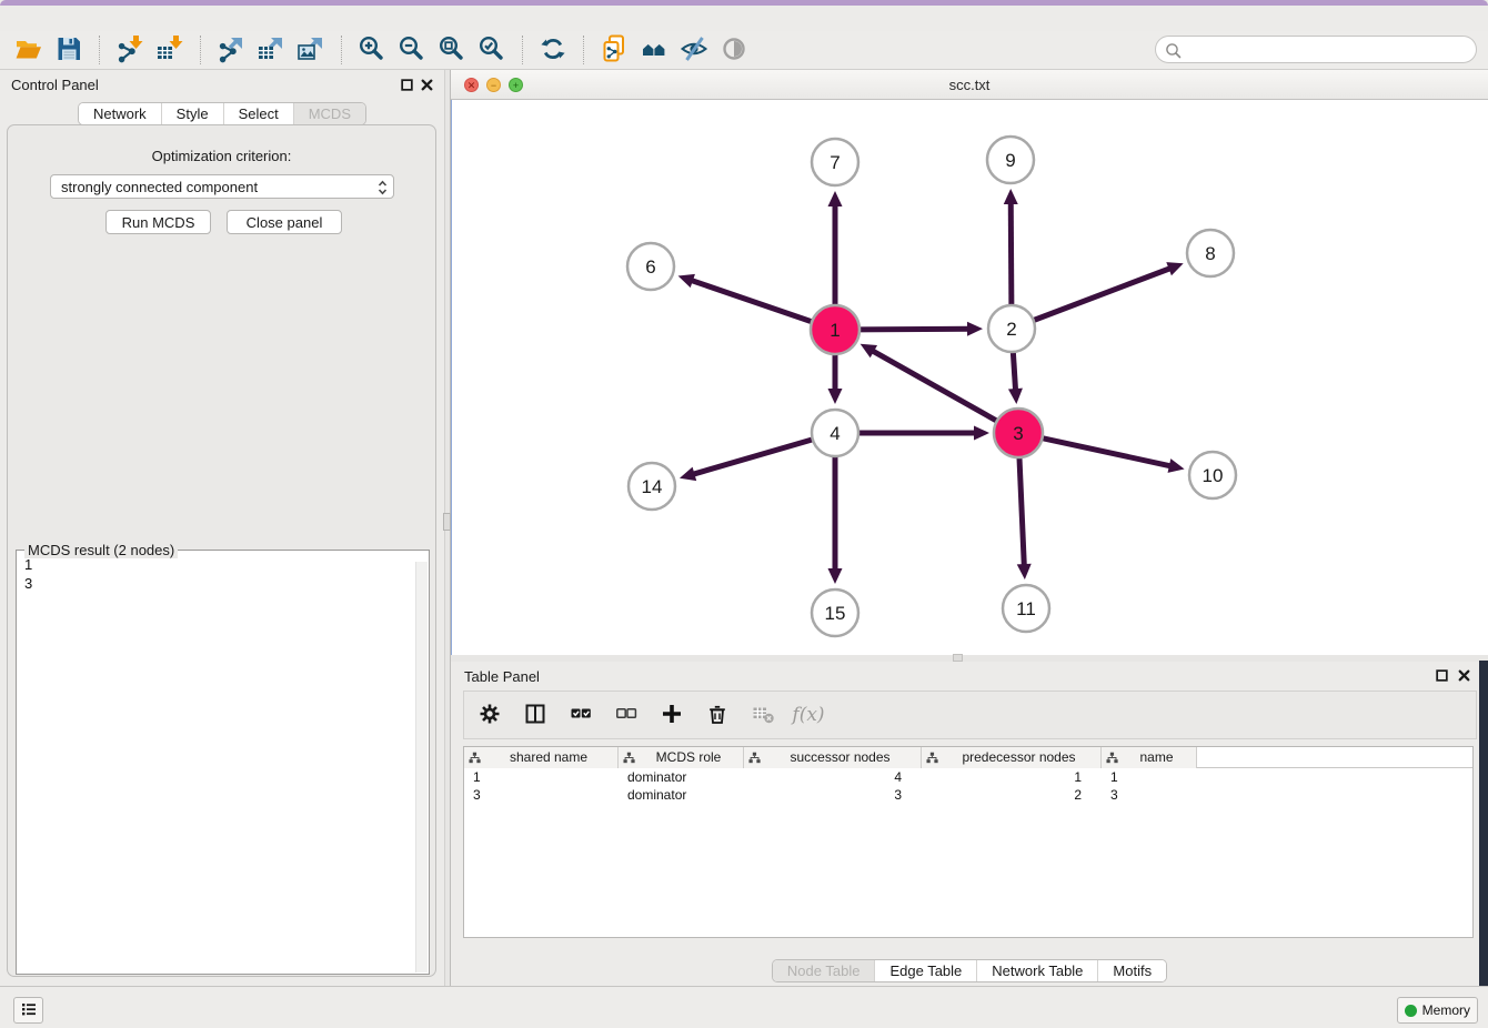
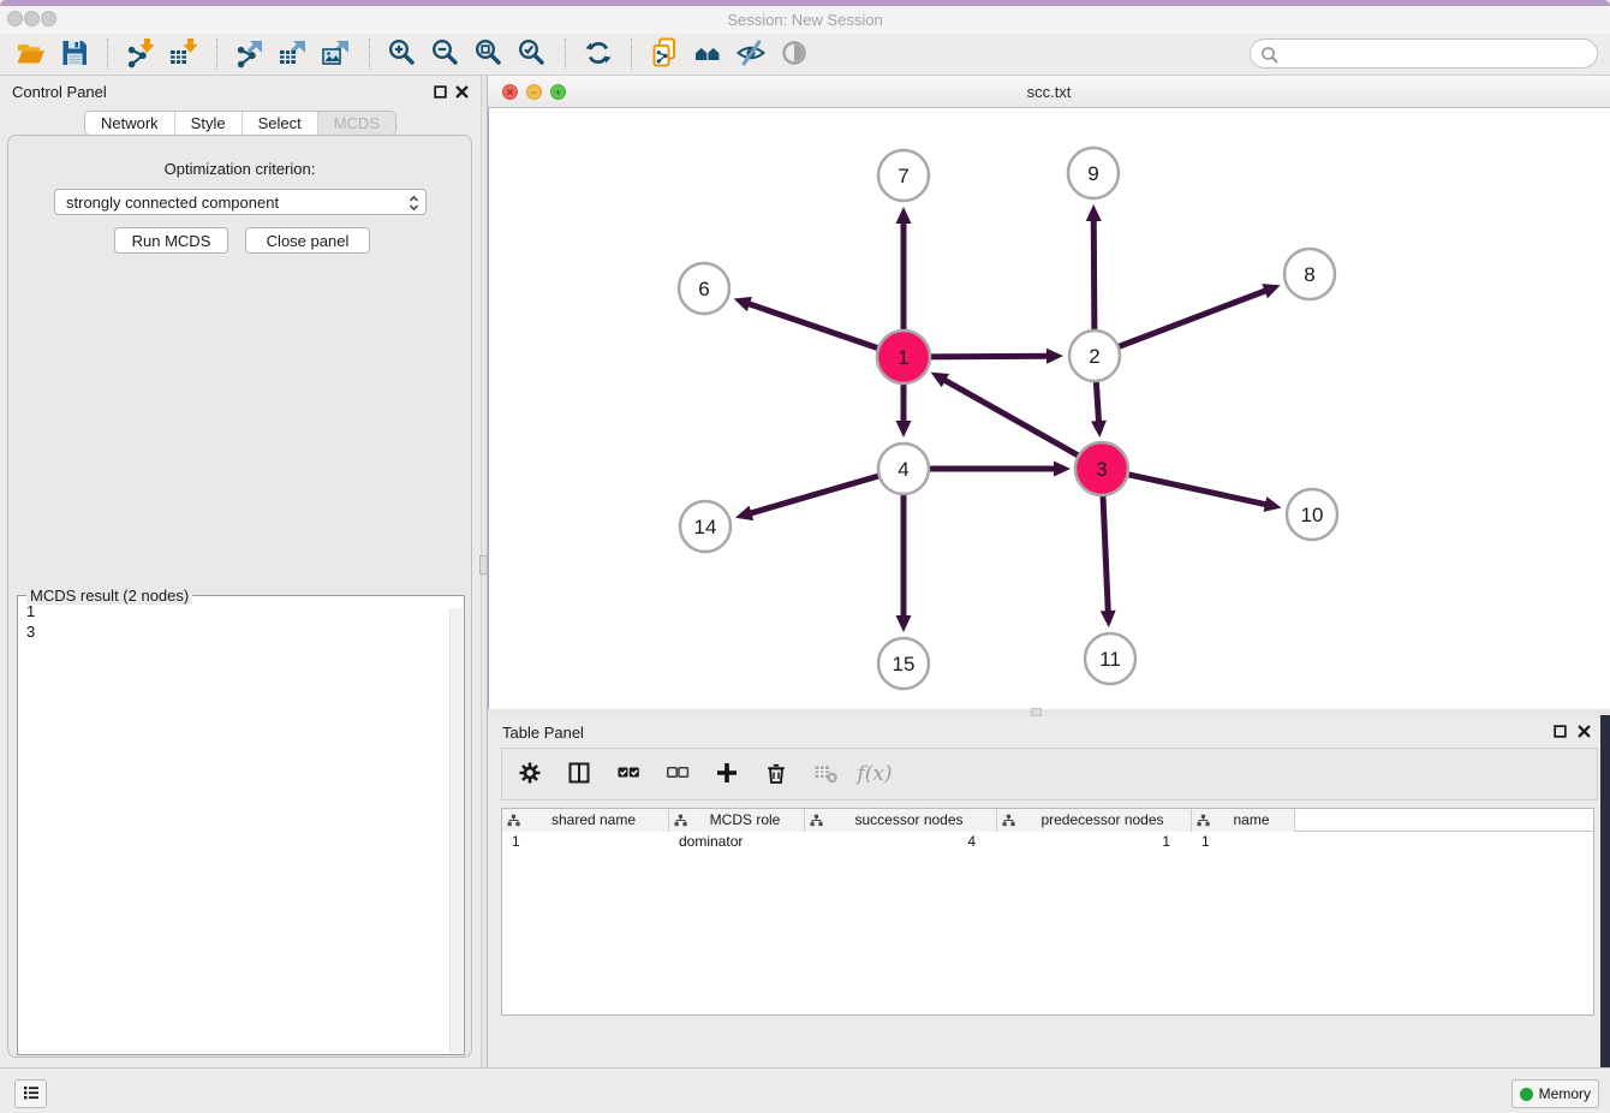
+ Session: New Session
  Control Panel
  Network
  Style
  Select
  MCDS
  Optimization criterion:
  strongly connected component
  Run MCDS
  Close panel
  MCDS result (2 nodes)
  1
  3
  ✕
  −
  +
  scc.txt
  7
  9
  6
  8
  1
  2
  4
  3
  14
  10
  15
  11
  Table Panel
  f(x)
  shared name
  MCDS role
  successor nodes
  predecessor nodes
  name
  1 dominator 4 1 1
- 3 dominator 3 2 3
- Node Table
- Edge Table
- Network Table
- Motifs
  Memory
